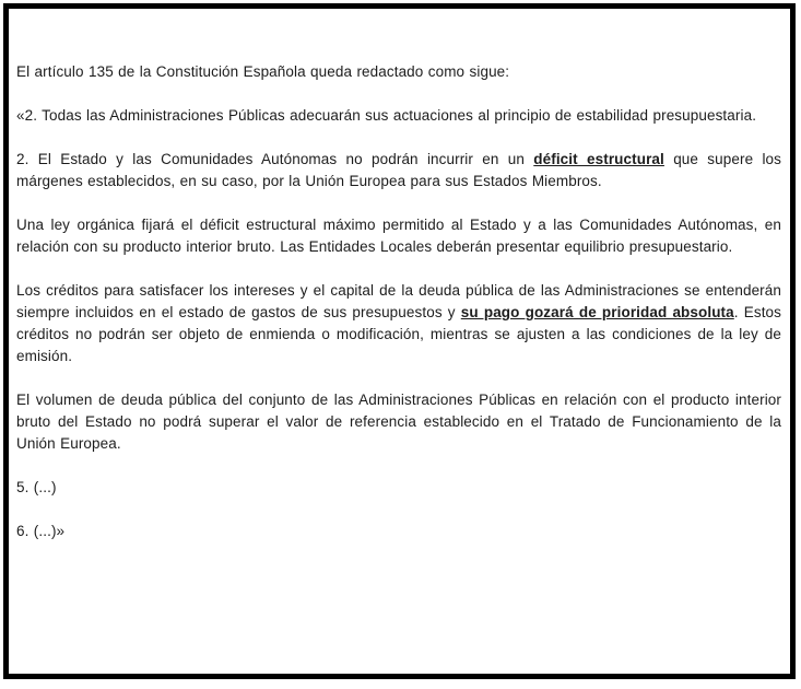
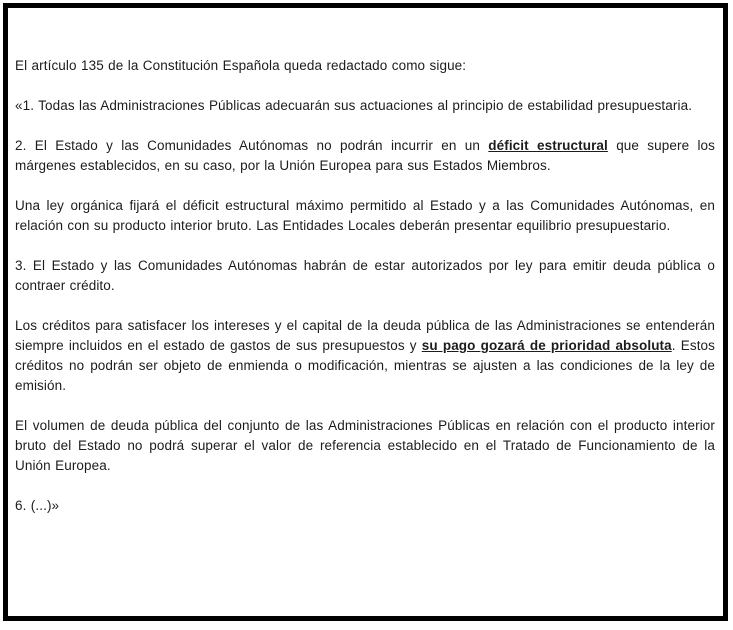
  El artículo 135 de la Constitución Española queda redactado como sigue:
- «2. Todas las Administraciones Públicas adecuarán sus actuaciones al principio de estabilidad presupuestaria.
+ «1. Todas las Administraciones Públicas adecuarán sus actuaciones al principio de estabilidad presupuestaria.
  2. El Estado y las Comunidades Autónomas no podrán incurrir en un déficit estructural que supere los márgenes establecidos, en su caso, por la Unión Europea para sus Estados Miembros.
  Una ley orgánica fijará el déficit estructural máximo permitido al Estado y a las Comunidades Autónomas, en relación con su producto interior bruto. Las Entidades Locales deberán presentar equilibrio presupuestario.
+ 3. El Estado y las Comunidades Autónomas habrán de estar autorizados por ley para emitir deuda pública o contraer crédito.
  Los créditos para satisfacer los intereses y el capital de la deuda pública de las Administraciones se entenderán siempre incluidos en el estado de gastos de sus presupuestos y su pago gozará de prioridad absoluta. Estos créditos no podrán ser objeto de enmienda o modificación, mientras se ajusten a las condiciones de la ley de emisión.
  El volumen de deuda pública del conjunto de las Administraciones Públicas en relación con el producto interior bruto del Estado no podrá superar el valor de referencia establecido en el Tratado de Funcionamiento de la Unión Europea.
- 5. (...)
  6. (...)»
